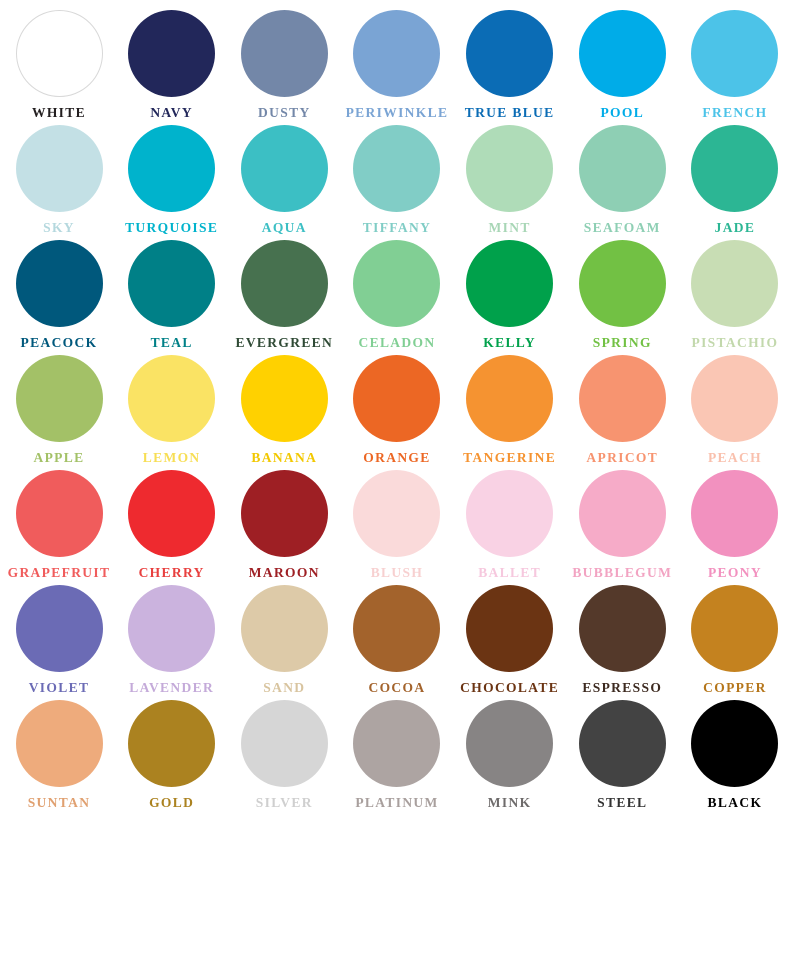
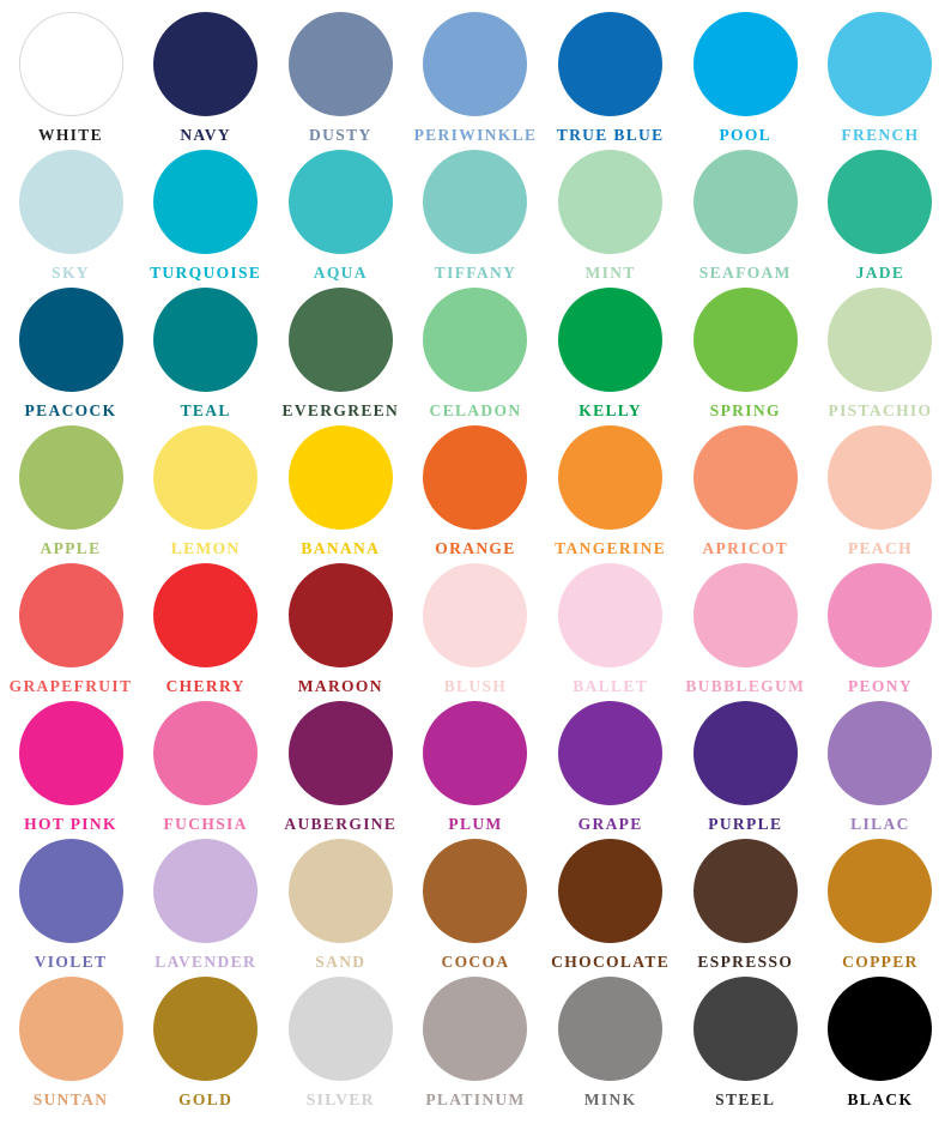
  WHITE
  NAVY
  DUSTY
  PERIWINKLE
  TRUE BLUE
  POOL
  FRENCH
  SKY
  TURQUOISE
  AQUA
  TIFFANY
  MINT
  SEAFOAM
  JADE
  PEACOCK
  TEAL
  EVERGREEN
  CELADON
  KELLY
  SPRING
  PISTACHIO
  APPLE
  LEMON
  BANANA
  ORANGE
  TANGERINE
  APRICOT
  PEACH
  GRAPEFRUIT
  CHERRY
  MAROON
  BLUSH
  BALLET
  BUBBLEGUM
  PEONY
+ HOT PINK
+ FUCHSIA
+ AUBERGINE
+ PLUM
+ GRAPE
+ PURPLE
+ LILAC
  VIOLET
  LAVENDER
  SAND
  COCOA
  CHOCOLATE
  ESPRESSO
  COPPER
  SUNTAN
  GOLD
  SILVER
  PLATINUM
  MINK
  STEEL
  BLACK
